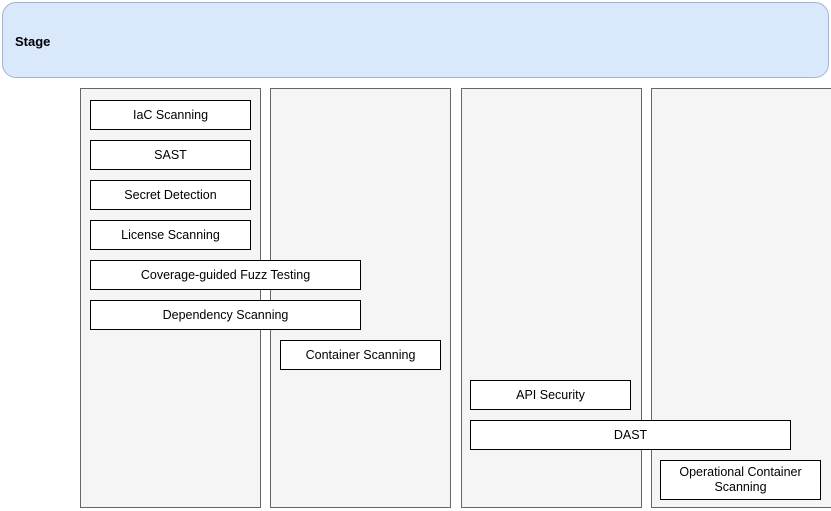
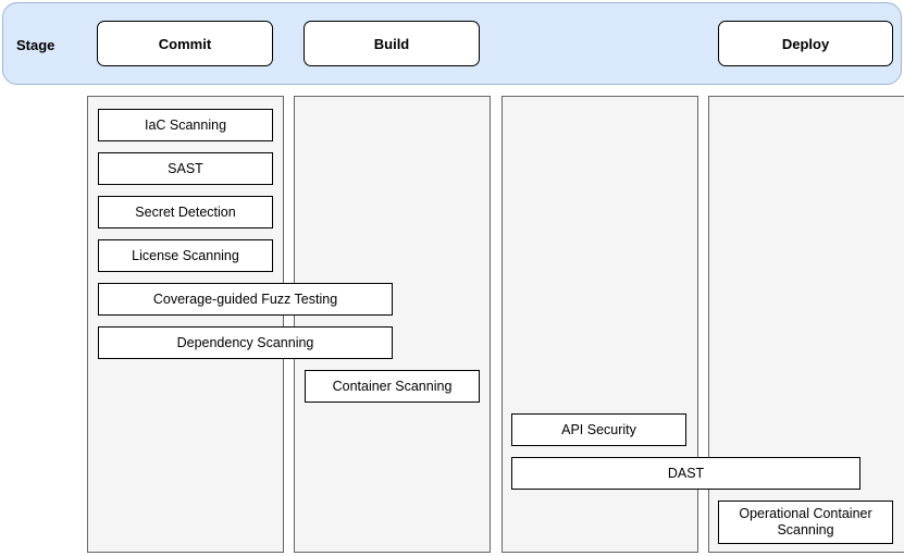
  Stage
+ Commit
+ Build
+ Deploy
  IaC Scanning
  SAST
  Secret Detection
  License Scanning
  Coverage-guided Fuzz Testing
  Dependency Scanning
  Container Scanning
  API Security
  DAST
  Operational Container Scanning
